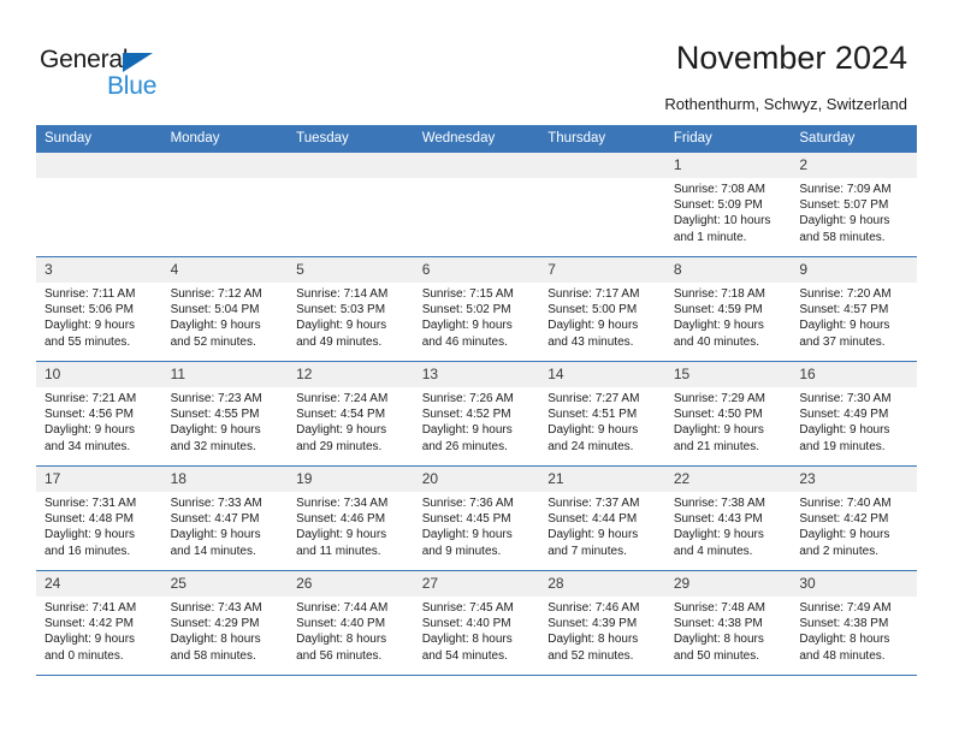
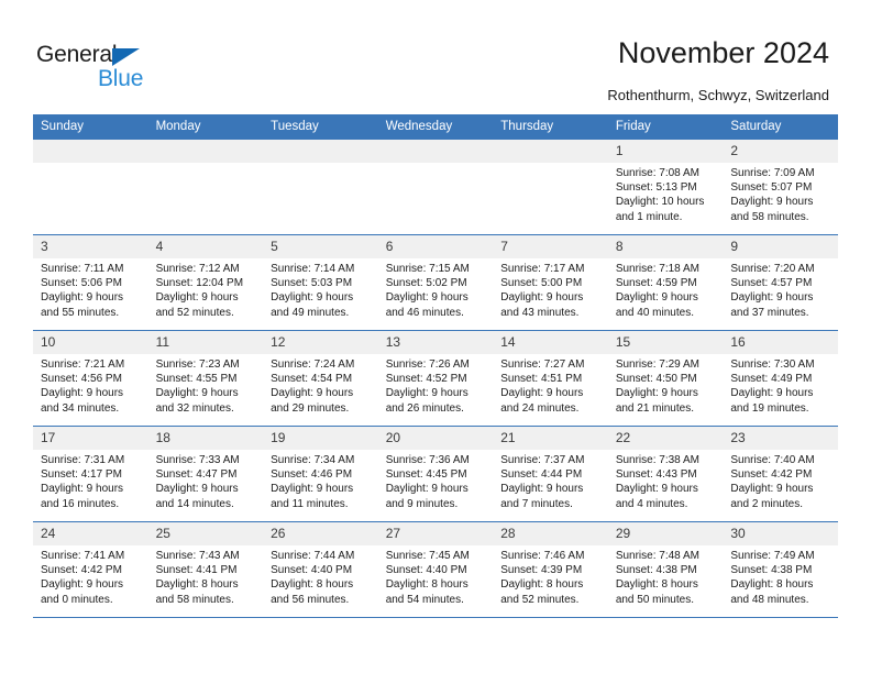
  General
  Blue
  November 2024
  Rothenthurm, Schwyz, Switzerland
  Sunday	Monday	Tuesday	Wednesday	Thursday	Friday	Saturday
- 					1Sunrise: 7:08 AMSunset: 5:09 PMDaylight: 10 hours and 1 minute.	2Sunrise: 7:09 AMSunset: 5:07 PMDaylight: 9 hours and 58 minutes.
+ 					1Sunrise: 7:08 AMSunset: 5:13 PMDaylight: 10 hours and 1 minute.	2Sunrise: 7:09 AMSunset: 5:07 PMDaylight: 9 hours and 58 minutes.
- 3Sunrise: 7:11 AMSunset: 5:06 PMDaylight: 9 hours and 55 minutes.	4Sunrise: 7:12 AMSunset: 5:04 PMDaylight: 9 hours and 52 minutes.	5Sunrise: 7:14 AMSunset: 5:03 PMDaylight: 9 hours and 49 minutes.	6Sunrise: 7:15 AMSunset: 5:02 PMDaylight: 9 hours and 46 minutes.	7Sunrise: 7:17 AMSunset: 5:00 PMDaylight: 9 hours and 43 minutes.	8Sunrise: 7:18 AMSunset: 4:59 PMDaylight: 9 hours and 40 minutes.	9Sunrise: 7:20 AMSunset: 4:57 PMDaylight: 9 hours and 37 minutes.
+ 3Sunrise: 7:11 AMSunset: 5:06 PMDaylight: 9 hours and 55 minutes.	4Sunrise: 7:12 AMSunset: 12:04 PMDaylight: 9 hours and 52 minutes.	5Sunrise: 7:14 AMSunset: 5:03 PMDaylight: 9 hours and 49 minutes.	6Sunrise: 7:15 AMSunset: 5:02 PMDaylight: 9 hours and 46 minutes.	7Sunrise: 7:17 AMSunset: 5:00 PMDaylight: 9 hours and 43 minutes.	8Sunrise: 7:18 AMSunset: 4:59 PMDaylight: 9 hours and 40 minutes.	9Sunrise: 7:20 AMSunset: 4:57 PMDaylight: 9 hours and 37 minutes.
  10Sunrise: 7:21 AMSunset: 4:56 PMDaylight: 9 hours and 34 minutes.	11Sunrise: 7:23 AMSunset: 4:55 PMDaylight: 9 hours and 32 minutes.	12Sunrise: 7:24 AMSunset: 4:54 PMDaylight: 9 hours and 29 minutes.	13Sunrise: 7:26 AMSunset: 4:52 PMDaylight: 9 hours and 26 minutes.	14Sunrise: 7:27 AMSunset: 4:51 PMDaylight: 9 hours and 24 minutes.	15Sunrise: 7:29 AMSunset: 4:50 PMDaylight: 9 hours and 21 minutes.	16Sunrise: 7:30 AMSunset: 4:49 PMDaylight: 9 hours and 19 minutes.
- 17Sunrise: 7:31 AMSunset: 4:48 PMDaylight: 9 hours and 16 minutes.	18Sunrise: 7:33 AMSunset: 4:47 PMDaylight: 9 hours and 14 minutes.	19Sunrise: 7:34 AMSunset: 4:46 PMDaylight: 9 hours and 11 minutes.	20Sunrise: 7:36 AMSunset: 4:45 PMDaylight: 9 hours and 9 minutes.	21Sunrise: 7:37 AMSunset: 4:44 PMDaylight: 9 hours and 7 minutes.	22Sunrise: 7:38 AMSunset: 4:43 PMDaylight: 9 hours and 4 minutes.	23Sunrise: 7:40 AMSunset: 4:42 PMDaylight: 9 hours and 2 minutes.
+ 17Sunrise: 7:31 AMSunset: 4:17 PMDaylight: 9 hours and 16 minutes.	18Sunrise: 7:33 AMSunset: 4:47 PMDaylight: 9 hours and 14 minutes.	19Sunrise: 7:34 AMSunset: 4:46 PMDaylight: 9 hours and 11 minutes.	20Sunrise: 7:36 AMSunset: 4:45 PMDaylight: 9 hours and 9 minutes.	21Sunrise: 7:37 AMSunset: 4:44 PMDaylight: 9 hours and 7 minutes.	22Sunrise: 7:38 AMSunset: 4:43 PMDaylight: 9 hours and 4 minutes.	23Sunrise: 7:40 AMSunset: 4:42 PMDaylight: 9 hours and 2 minutes.
- 24Sunrise: 7:41 AMSunset: 4:42 PMDaylight: 9 hours and 0 minutes.	25Sunrise: 7:43 AMSunset: 4:29 PMDaylight: 8 hours and 58 minutes.	26Sunrise: 7:44 AMSunset: 4:40 PMDaylight: 8 hours and 56 minutes.	27Sunrise: 7:45 AMSunset: 4:40 PMDaylight: 8 hours and 54 minutes.	28Sunrise: 7:46 AMSunset: 4:39 PMDaylight: 8 hours and 52 minutes.	29Sunrise: 7:48 AMSunset: 4:38 PMDaylight: 8 hours and 50 minutes.	30Sunrise: 7:49 AMSunset: 4:38 PMDaylight: 8 hours and 48 minutes.
+ 24Sunrise: 7:41 AMSunset: 4:42 PMDaylight: 9 hours and 0 minutes.	25Sunrise: 7:43 AMSunset: 4:41 PMDaylight: 8 hours and 58 minutes.	26Sunrise: 7:44 AMSunset: 4:40 PMDaylight: 8 hours and 56 minutes.	27Sunrise: 7:45 AMSunset: 4:40 PMDaylight: 8 hours and 54 minutes.	28Sunrise: 7:46 AMSunset: 4:39 PMDaylight: 8 hours and 52 minutes.	29Sunrise: 7:48 AMSunset: 4:38 PMDaylight: 8 hours and 50 minutes.	30Sunrise: 7:49 AMSunset: 4:38 PMDaylight: 8 hours and 48 minutes.
